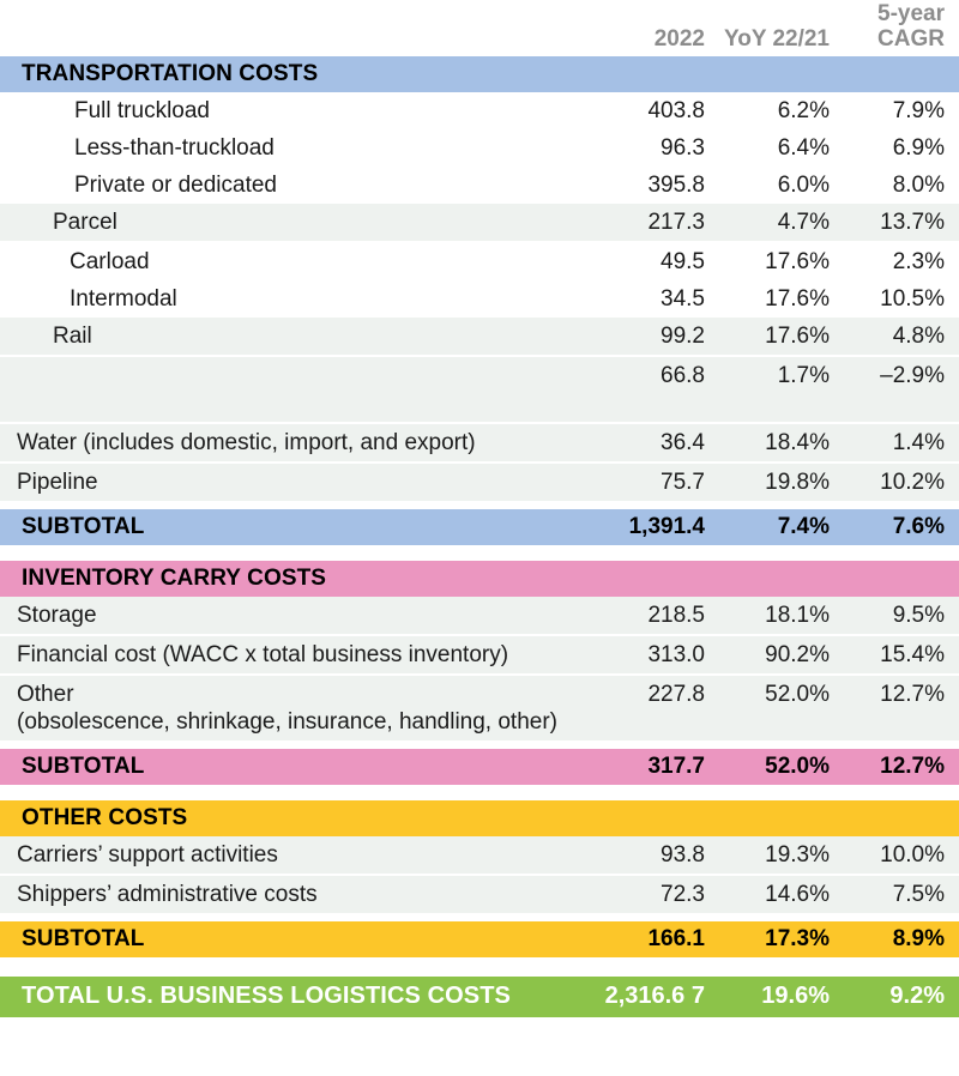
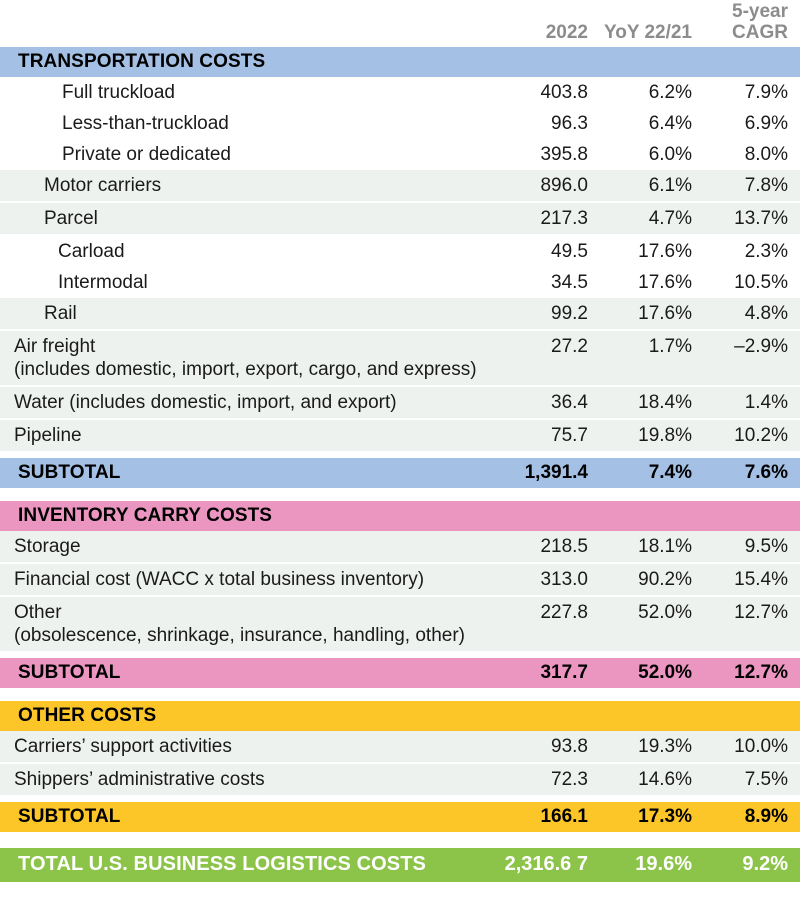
  2022
  YoY 22/21
  5-year
  CAGR
  TRANSPORTATION COSTS
  Full truckload
  403.8
  6.2%
  7.9%
  Less-than-truckload
  96.3
  6.4%
  6.9%
  Private or dedicated
  395.8
  6.0%
  8.0%
+ Motor carriers
+ 896.0
+ 6.1%
+ 7.8%
  Parcel
  217.3
  4.7%
  13.7%
  Carload
  49.5
  17.6%
  2.3%
  Intermodal
  34.5
  17.6%
  10.5%
  Rail
  99.2
  17.6%
  4.8%
+ Air freight
+ (includes domestic, import, export, cargo, and express)
- 66.8
+ 27.2
  1.7%
  –2.9%
  Water (includes domestic, import, and export)
  36.4
  18.4%
  1.4%
  Pipeline
  75.7
  19.8%
  10.2%
  SUBTOTAL
  1,391.4
  7.4%
  7.6%
  INVENTORY CARRY COSTS
  Storage
  218.5
  18.1%
  9.5%
  Financial cost (WACC x total business inventory)
  313.0
  90.2%
  15.4%
  Other
  (obsolescence, shrinkage, insurance, handling, other)
  227.8
  52.0%
  12.7%
  SUBTOTAL
  317.7
  52.0%
  12.7%
  OTHER COSTS
  Carriers’ support activities
  93.8
  19.3%
  10.0%
  Shippers’ administrative costs
  72.3
  14.6%
  7.5%
  SUBTOTAL
  166.1
  17.3%
  8.9%
  TOTAL U.S. BUSINESS LOGISTICS COSTS
  2,316.6 7
  19.6%
  9.2%
